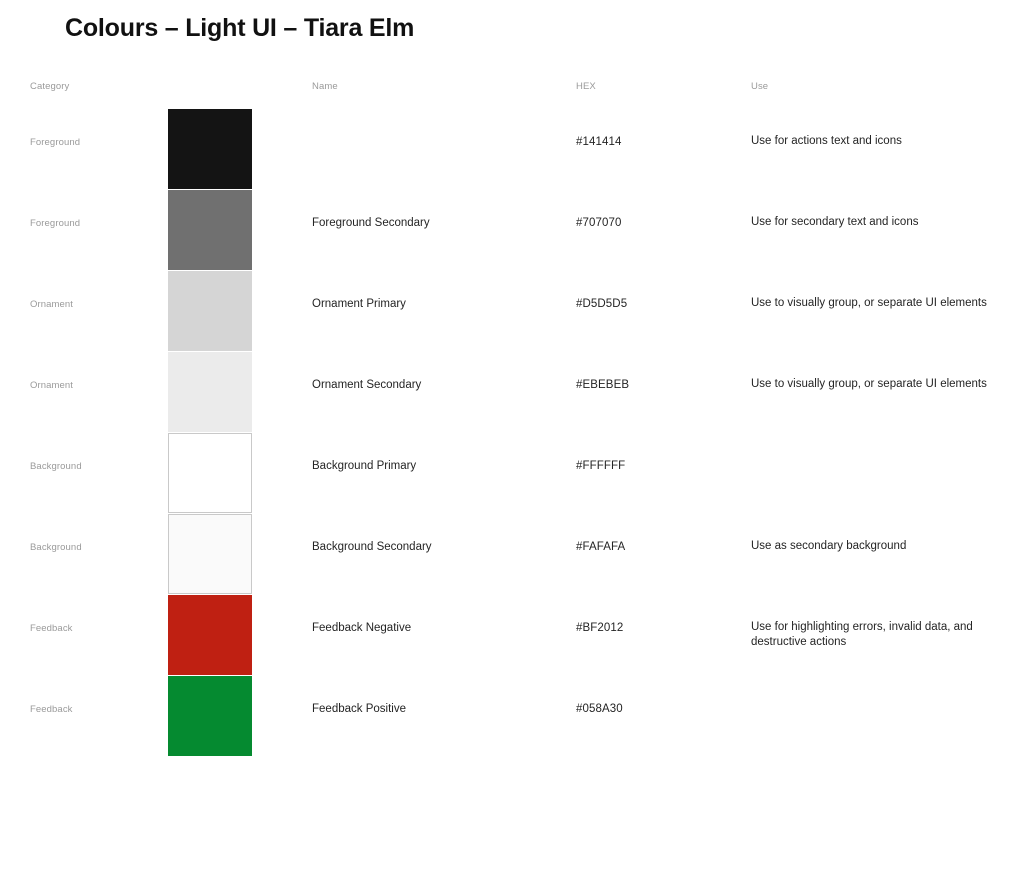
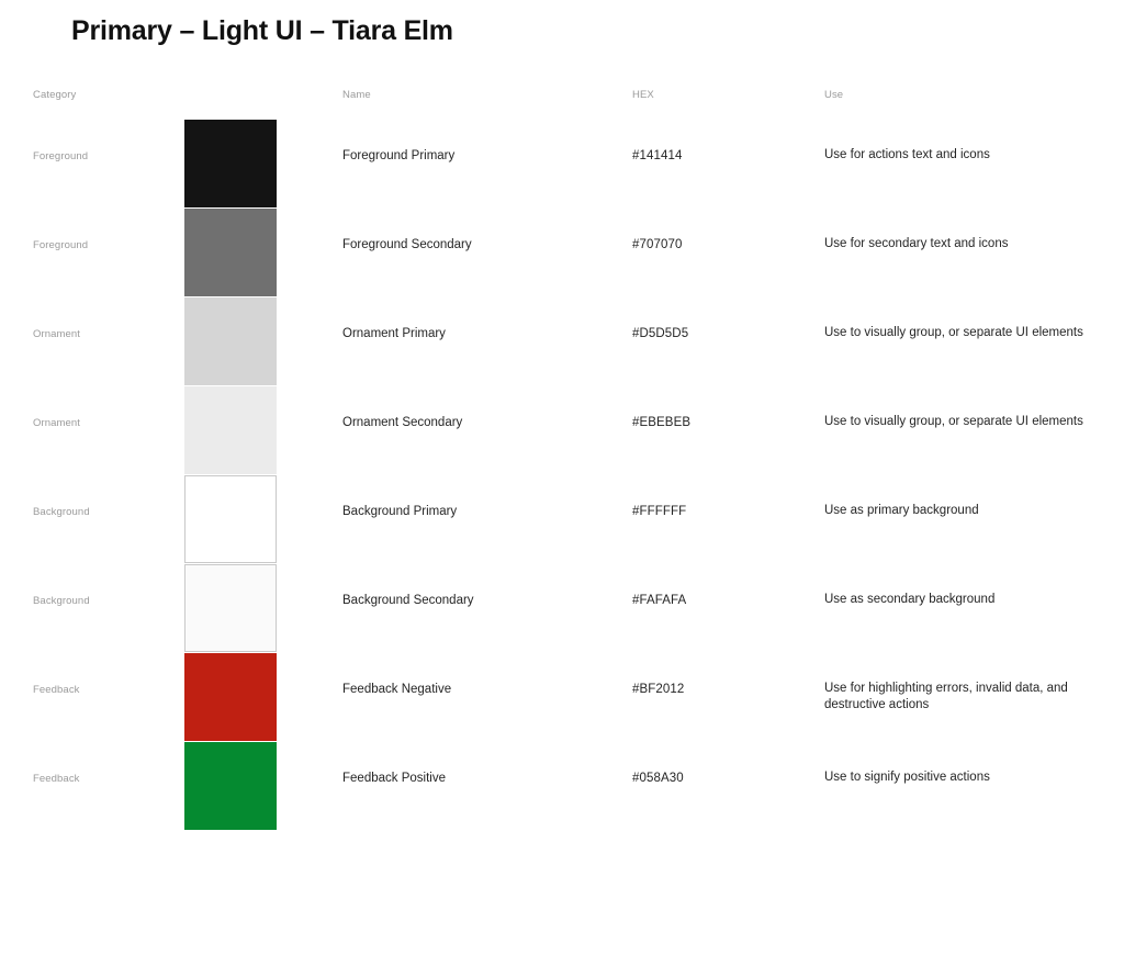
- Colours – Light UI – Tiara Elm
+ Primary – Light UI – Tiara Elm
  Category
  Name
  HEX
  Use
  Foreground
+ Foreground Primary
  #141414
  Use for actions text and icons
  Foreground
  Foreground Secondary
  #707070
  Use for secondary text and icons
  Ornament
  Ornament Primary
  #D5D5D5
  Use to visually group, or separate UI elements
  Ornament
  Ornament Secondary
  #EBEBEB
  Use to visually group, or separate UI elements
  Background
  Background Primary
  #FFFFFF
+ Use as primary background
  Background
  Background Secondary
  #FAFAFA
  Use as secondary background
  Feedback
  Feedback Negative
  #BF2012
  Use for highlighting errors, invalid data, and destructive actions
  Feedback
  Feedback Positive
  #058A30
+ Use to signify positive actions
